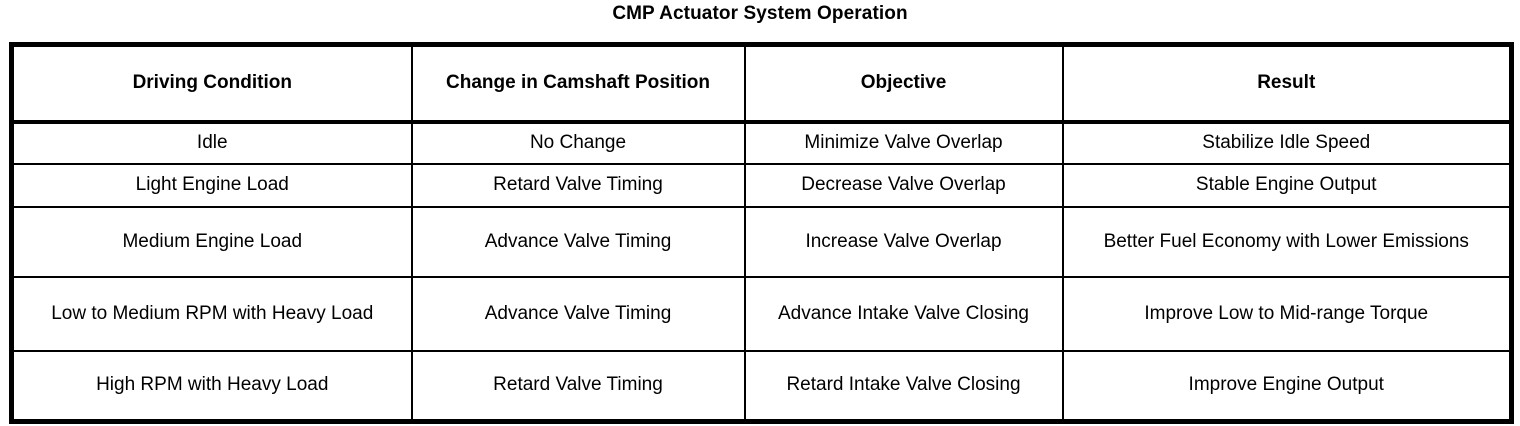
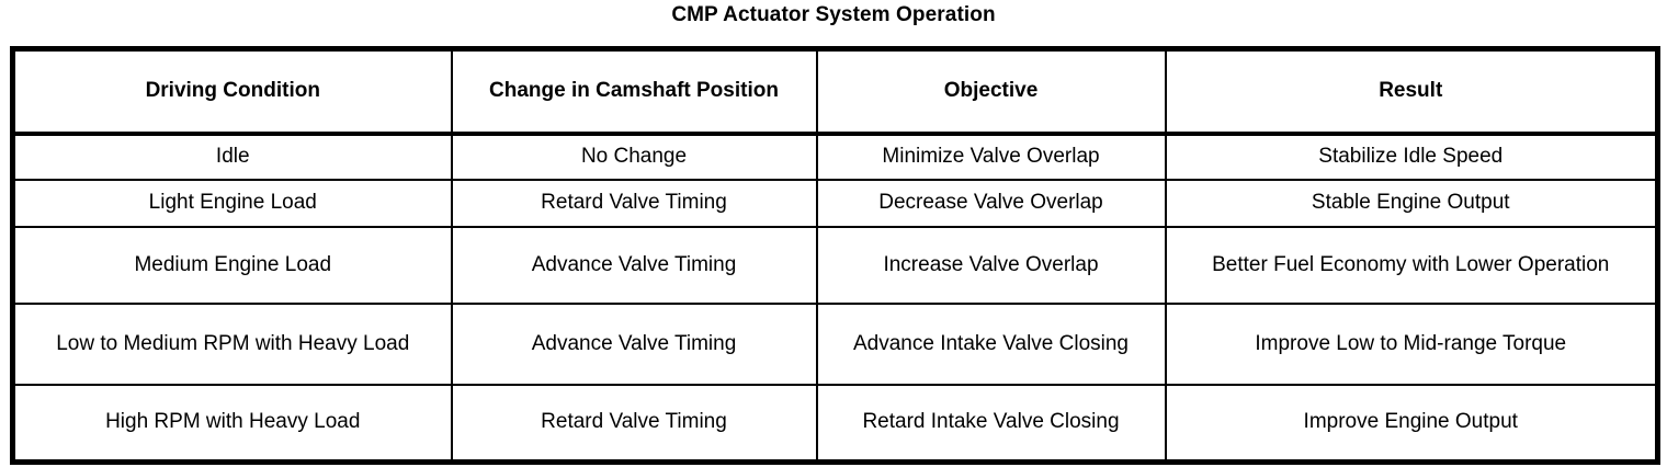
  CMP Actuator System Operation
  Driving Condition	Change in Camshaft Position	Objective	Result
  Idle	No Change	Minimize Valve Overlap	Stabilize Idle Speed
  Light Engine Load	Retard Valve Timing	Decrease Valve Overlap	Stable Engine Output
- Medium Engine Load	Advance Valve Timing	Increase Valve Overlap	Better Fuel Economy with Lower Emissions
+ Medium Engine Load	Advance Valve Timing	Increase Valve Overlap	Better Fuel Economy with Lower Operation
  Low to Medium RPM with Heavy Load	Advance Valve Timing	Advance Intake Valve Closing	Improve Low to Mid-range Torque
  High RPM with Heavy Load	Retard Valve Timing	Retard Intake Valve Closing	Improve Engine Output
